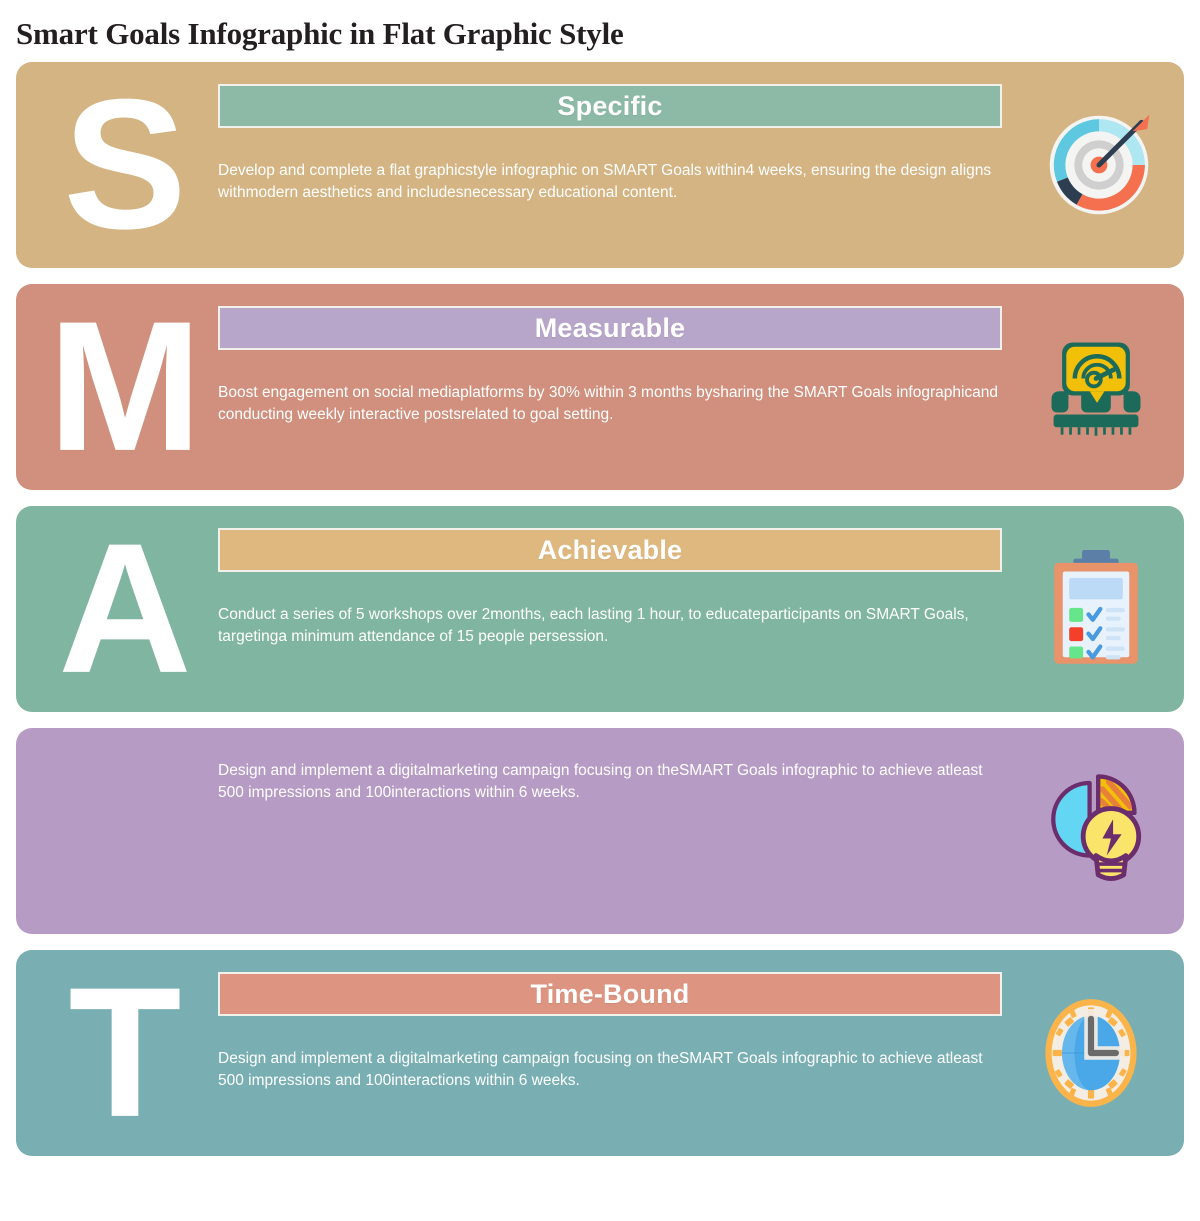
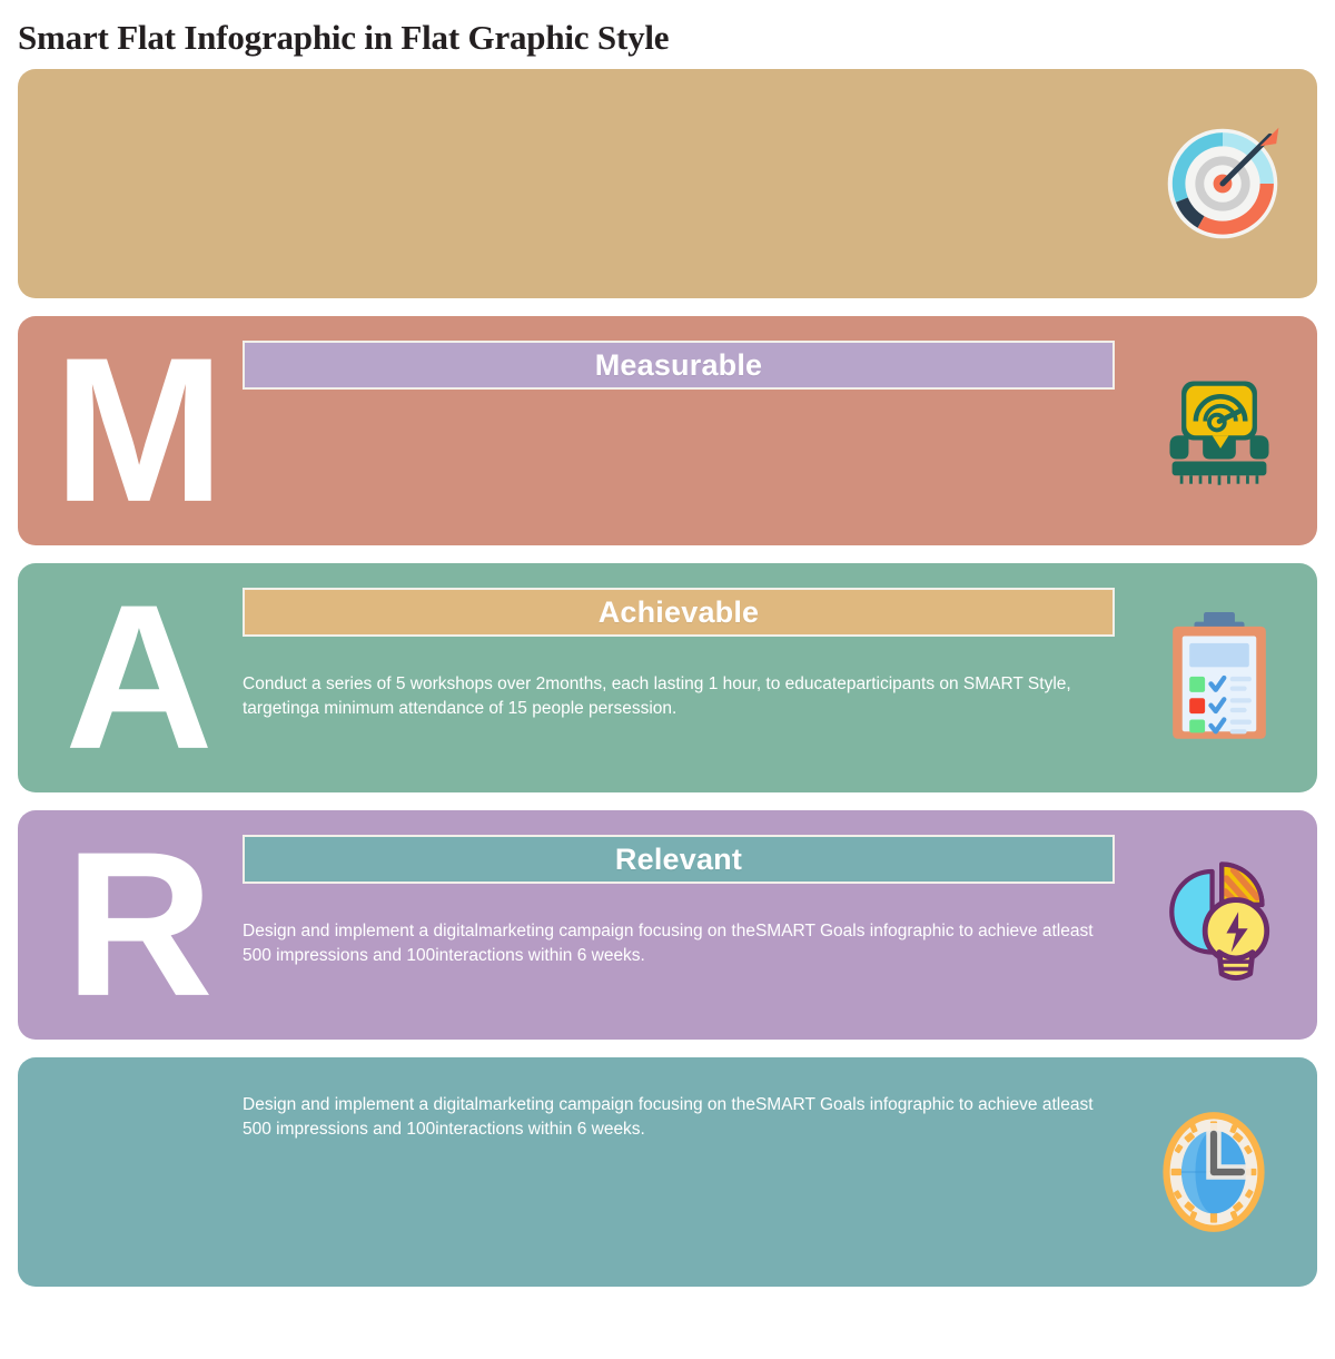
- Smart Goals Infographic in Flat Graphic Style
+ Smart Flat Infographic in Flat Graphic Style
- S
- Specific
- Develop and complete a flat graphicstyle infographic on SMART Goals within4 weeks, ensuring the design aligns withmodern aesthetics and includesnecessary educational content.
  M
  Measurable
- Boost engagement on social mediaplatforms by 30% within 3 months bysharing the SMART Goals infographicand conducting weekly interactive postsrelated to goal setting.
  A
  Achievable
- Conduct a series of 5 workshops over 2months, each lasting 1 hour, to educateparticipants on SMART Goals, targetinga minimum attendance of 15 people persession.
+ Conduct a series of 5 workshops over 2months, each lasting 1 hour, to educateparticipants on SMART Style, targetinga minimum attendance of 15 people persession.
+ R
+ Relevant
  Design and implement a digitalmarketing campaign focusing on theSMART Goals infographic to achieve atleast 500 impressions and 100interactions within 6 weeks.
- T
- Time-Bound
  Design and implement a digitalmarketing campaign focusing on theSMART Goals infographic to achieve atleast 500 impressions and 100interactions within 6 weeks.
